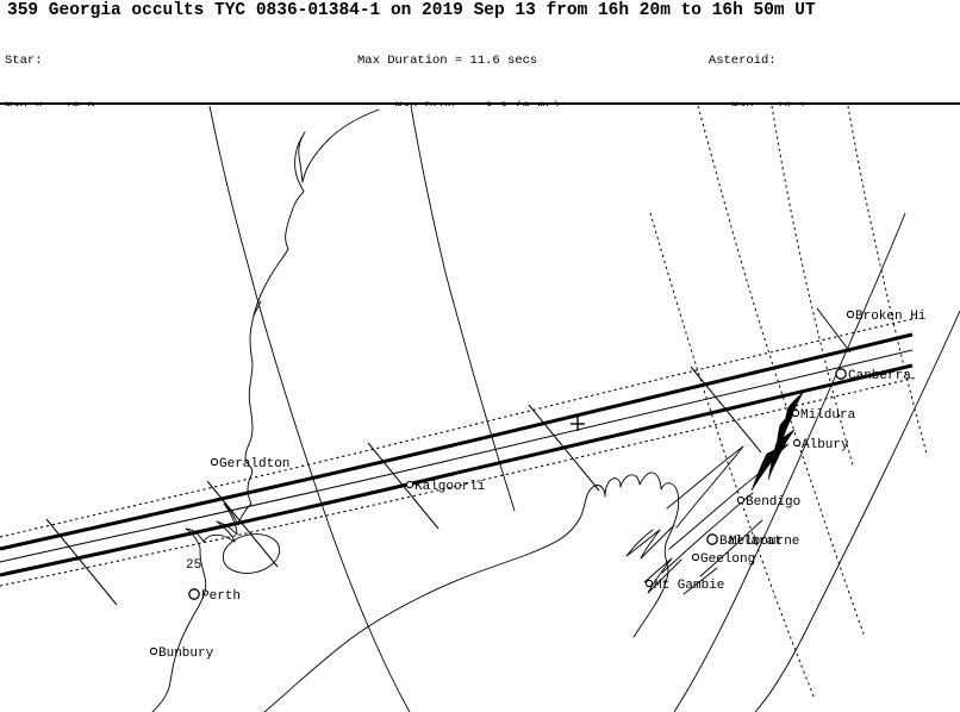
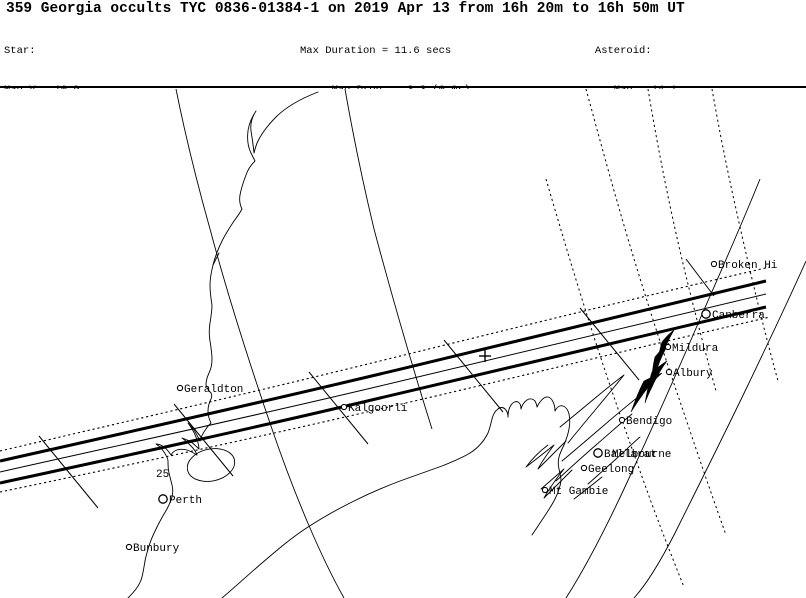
- 359 Georgia occults TYC 0836-01384-1 on 2019 Sep 13 from 16h 20m to 16h 50m UT
+ 359 Georgia occults TYC 0836-01384-1 on 2019 Apr 13 from 16h 20m to 16h 50m UT
  Star:
  Max Duration = 11.6 secs
  Asteroid:
  25
  Geraldton
  Kalgoorli
  Perth
  Bunbury
  Broken Hi
  Canberra
  Mildura
  Albury
  Bendigo
  Ballarat
  Melbourne
  Geelong
  Mt Gambie
